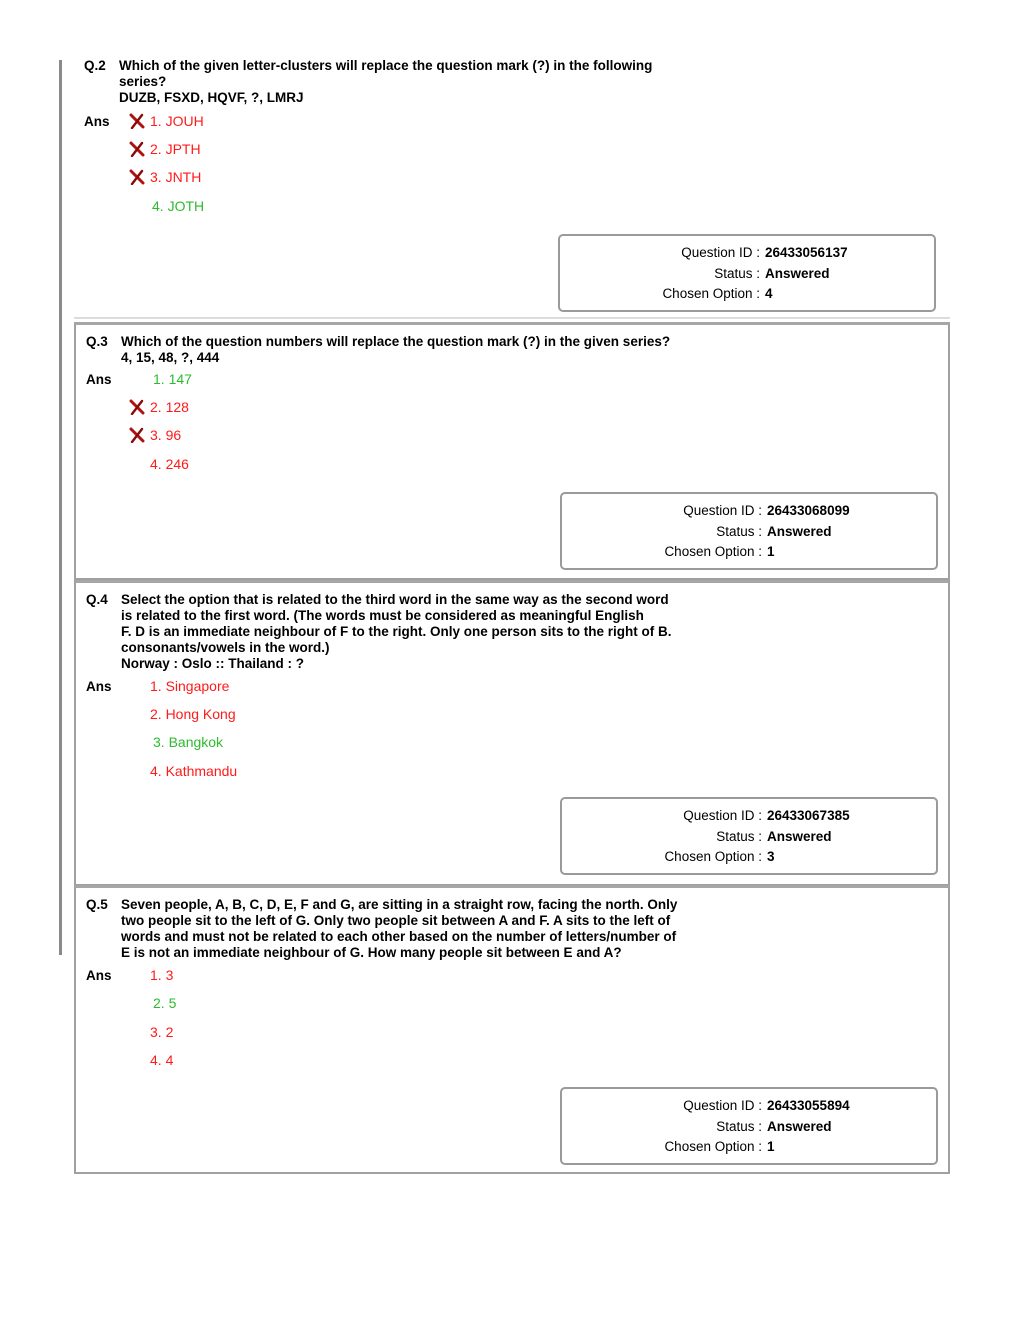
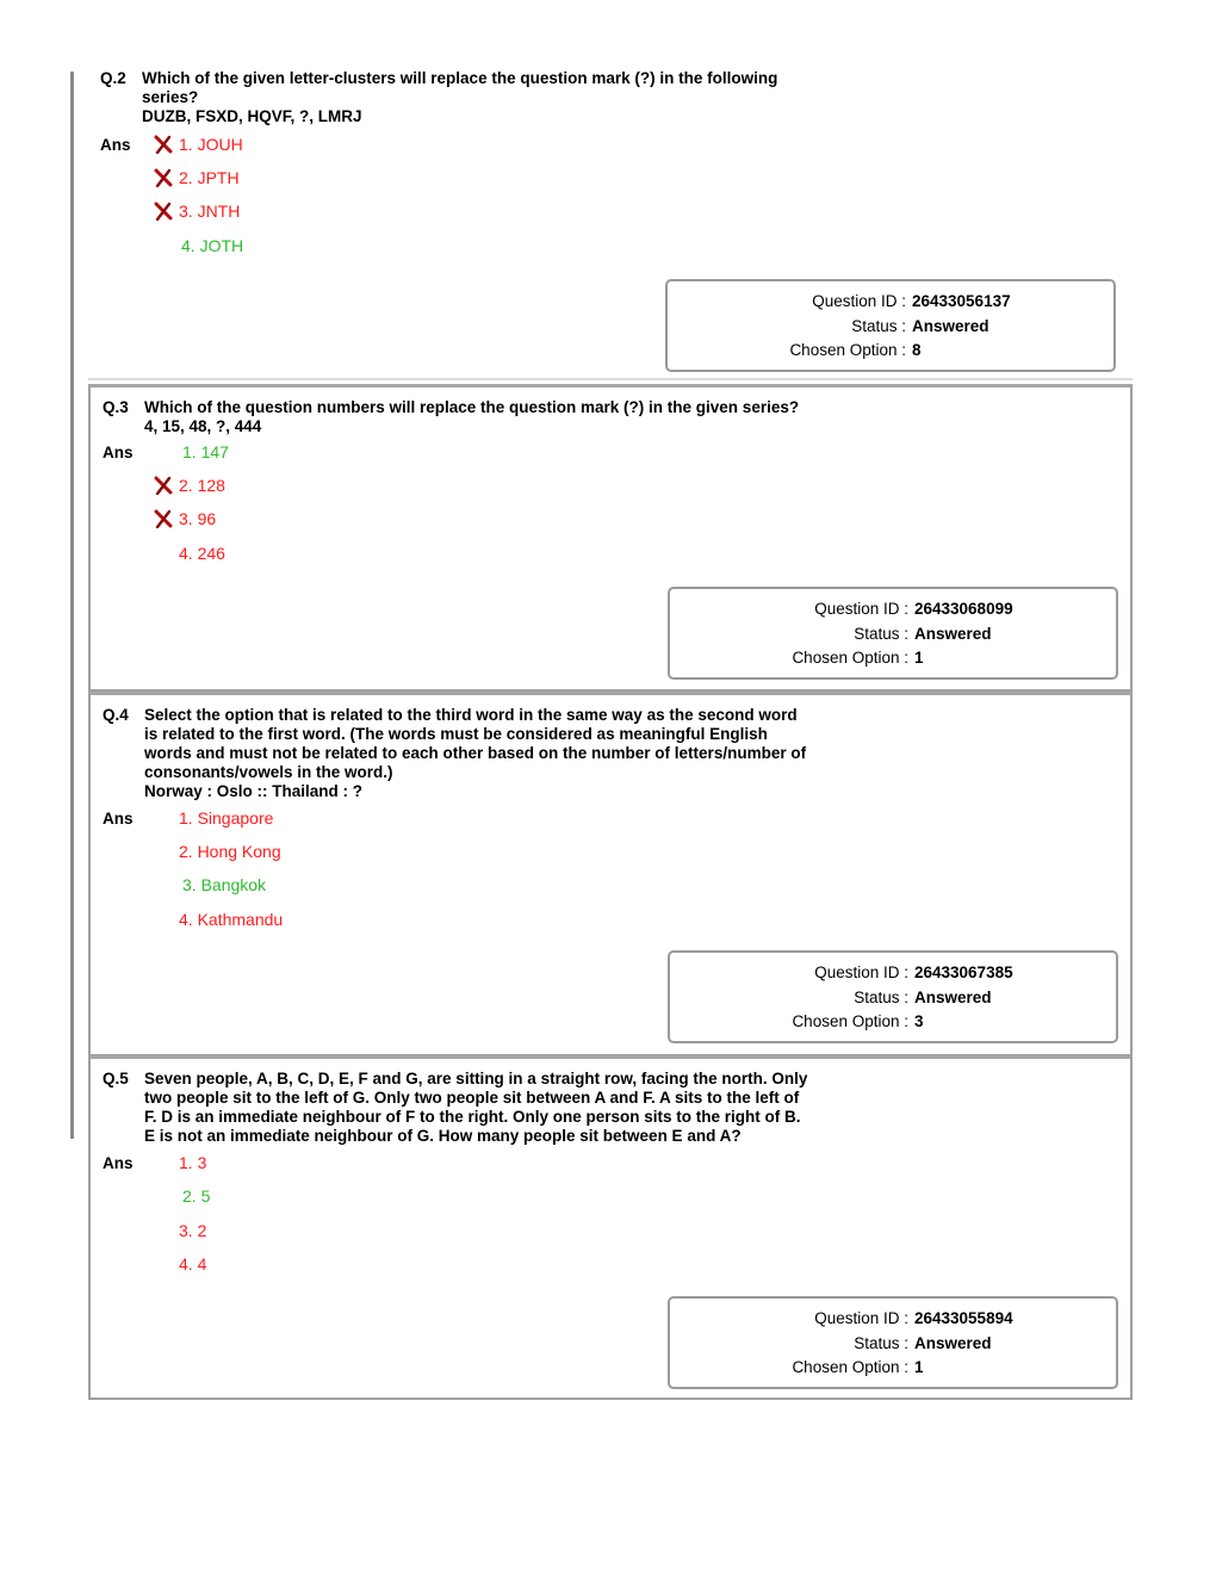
  Q.2
  Which of the given letter-clusters will replace the question mark (?) in the following
  series?
  DUZB, FSXD, HQVF, ?, LMRJ
  Ans
  1. JOUH
  2. JPTH
  3. JNTH
  4. JOTH
  Question ID :
  26433056137
  Status :
  Answered
  Chosen Option :
- 4
+ 8
  Q.3
  Which of the question numbers will replace the question mark (?) in the given series?
  4, 15, 48, ?, 444
  Ans
  1. 147
  2. 128
  3. 96
  4. 246
  Question ID :
  26433068099
  Status :
  Answered
  Chosen Option :
  1
  Q.4
  Select the option that is related to the third word in the same way as the second word
  is related to the first word. (The words must be considered as meaningful English
- F. D is an immediate neighbour of F to the right. Only one person sits to the right of B.
+ words and must not be related to each other based on the number of letters/number of
  consonants/vowels in the word.)
  Norway : Oslo :: Thailand : ?
  Ans
  1. Singapore
  2. Hong Kong
  3. Bangkok
  4. Kathmandu
  Question ID :
  26433067385
  Status :
  Answered
  Chosen Option :
  3
  Q.5
  Seven people, A, B, C, D, E, F and G, are sitting in a straight row, facing the north. Only
  two people sit to the left of G. Only two people sit between A and F. A sits to the left of
- words and must not be related to each other based on the number of letters/number of
+ F. D is an immediate neighbour of F to the right. Only one person sits to the right of B.
  E is not an immediate neighbour of G. How many people sit between E and A?
  Ans
  1. 3
  2. 5
  3. 2
  4. 4
  Question ID :
  26433055894
  Status :
  Answered
  Chosen Option :
  1
